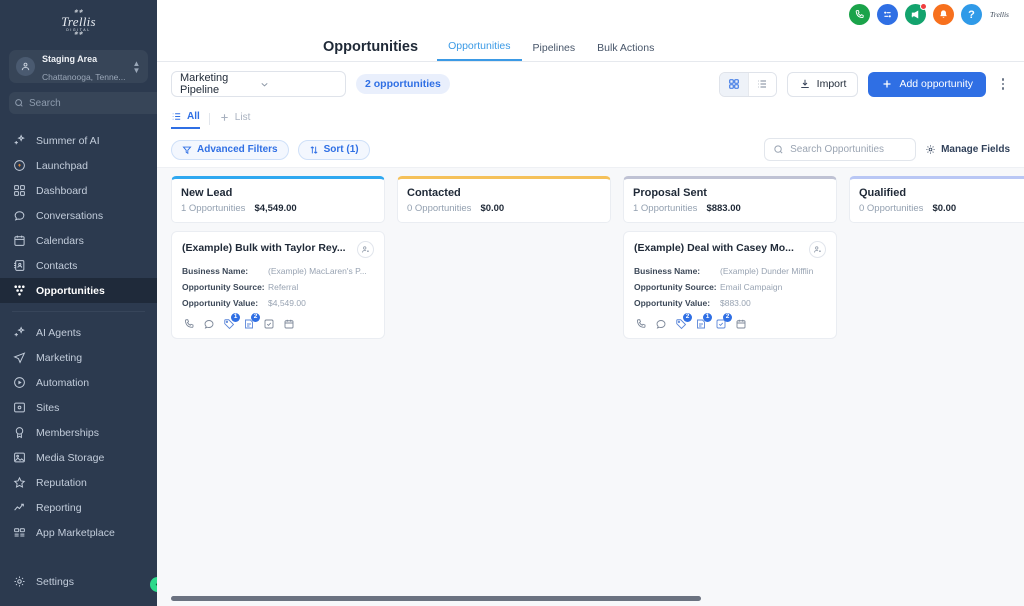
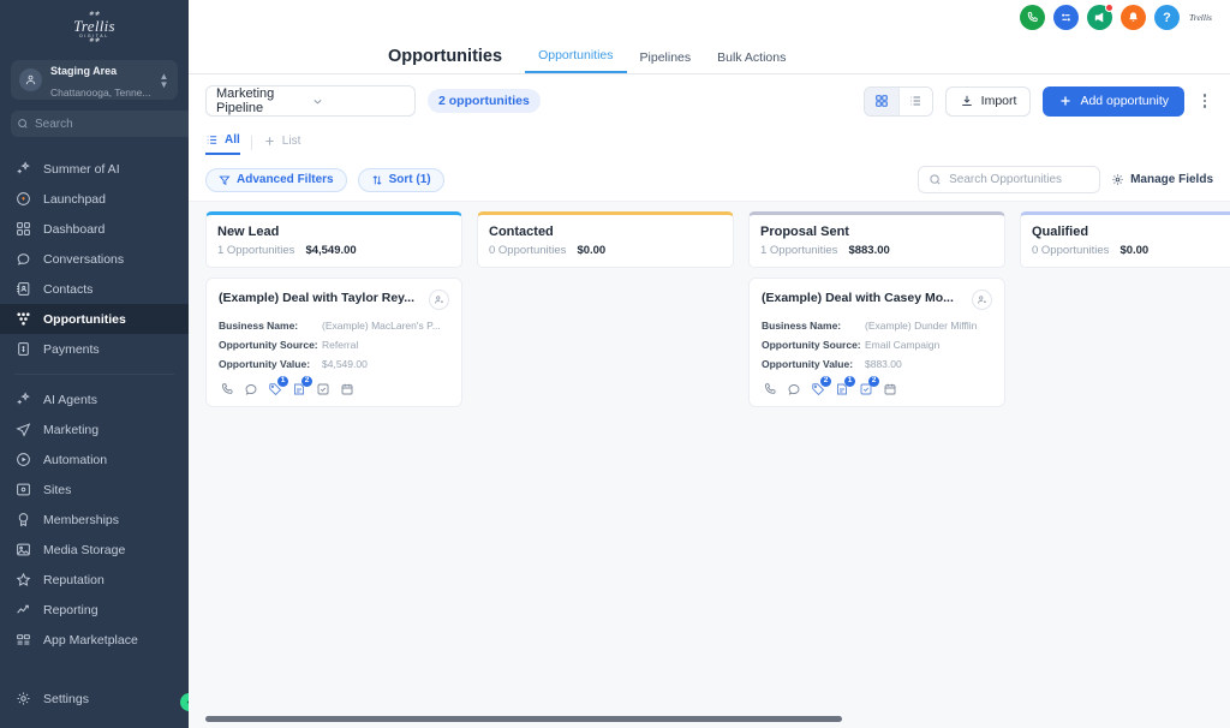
  Trellis
  Staging Area Chattanooga, Tenne...
  ▲
  ▼
  Search
  Summer of AI
  Launchpad
  Dashboard
  Conversations
- Calendars
  Contacts
  Opportunities
+ Payments
  AI Agents
  Marketing
  Automation
  Sites
  Memberships
  Media Storage
  Reputation
  Reporting
  App Marketplace
  Settings
  ?
  Trellis
  Opportunities
  Opportunities
  Pipelines
  Bulk Actions
  Marketing Pipeline
  2 opportunities
  Import
  Add opportunity
  All
  List
  Advanced Filters
  Sort (1)
  Search Opportunities
  Manage Fields
  New Lead
  1 Opportunities
  $4,549.00
- (Example) Bulk with Taylor Rey...
+ (Example) Deal with Taylor Rey...
  Business Name:
  (Example) MacLaren's P...
  Opportunity Source:
  Referral
  Opportunity Value:
  $4,549.00
  Contacted
  0 Opportunities
  $0.00
  Proposal Sent
  1 Opportunities
  $883.00
  (Example) Deal with Casey Mo...
  Business Name:
  (Example) Dunder Mifflin
  Opportunity Source:
  Email Campaign
  Opportunity Value:
  $883.00
  Qualified
  0 Opportunities
  $0.00
